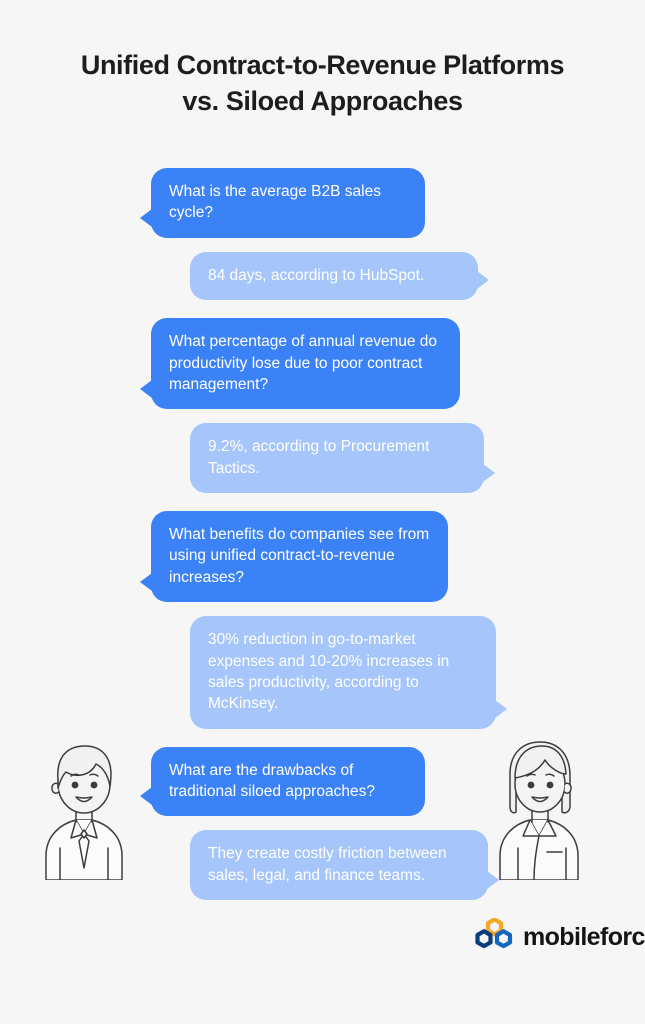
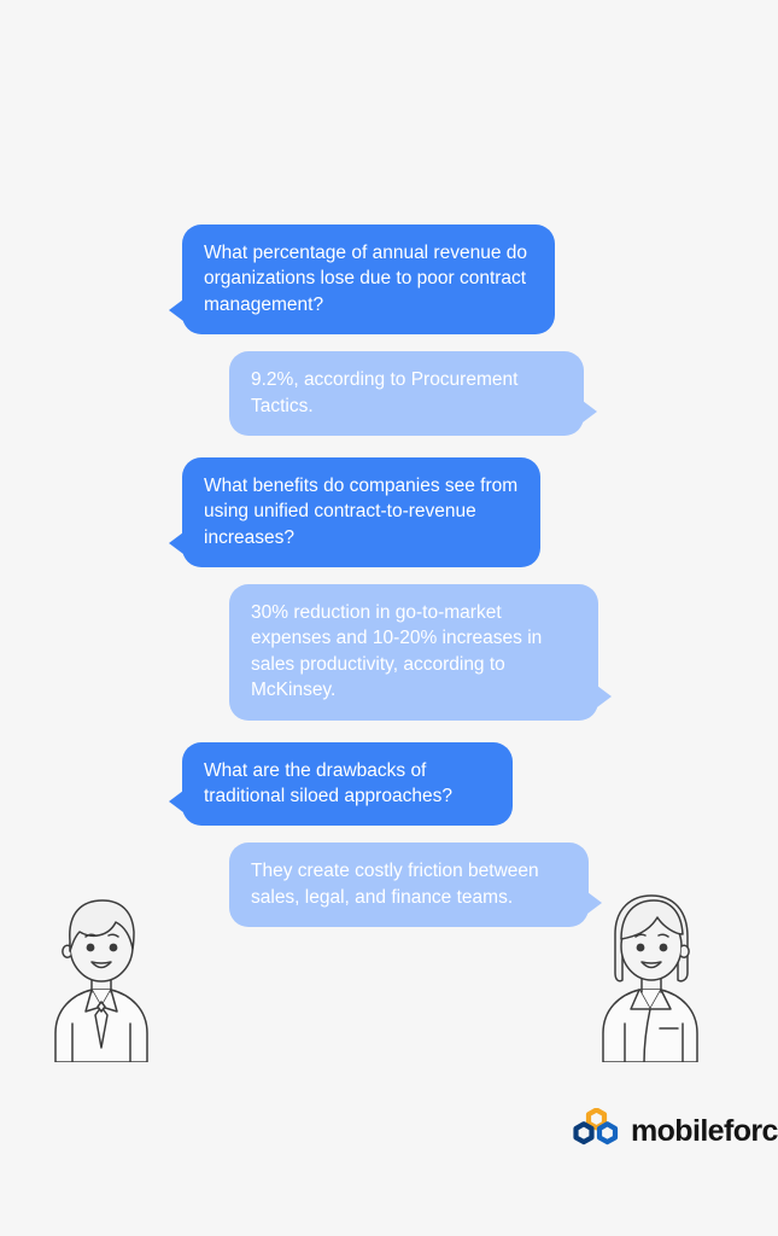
- Unified Contract-to-Revenue Platforms
- vs. Siloed Approaches
- What is the average B2B sales cycle?
- 84 days, according to HubSpot.
- What percentage of annual revenue do productivity lose due to poor contract management?
+ What percentage of annual revenue do organizations lose due to poor contract management?
  9.2%, according to Procurement Tactics.
  What benefits do companies see from using unified contract-to-revenue increases?
  30% reduction in go-to-market expenses and 10-20% increases in sales productivity, according to McKinsey.
  What are the drawbacks of traditional siloed approaches?
  They create costly friction between sales, legal, and finance teams.
  mobileforc
